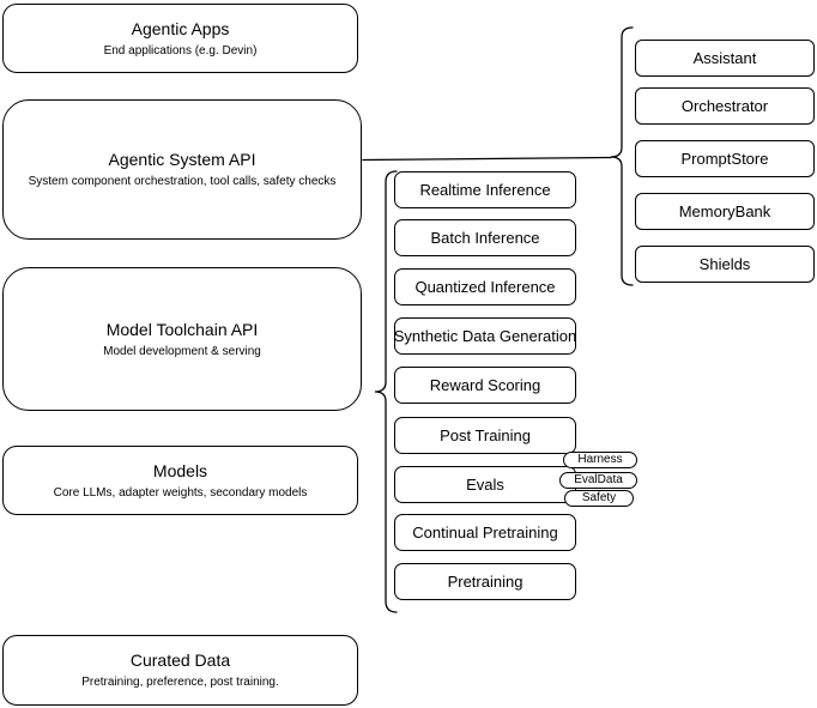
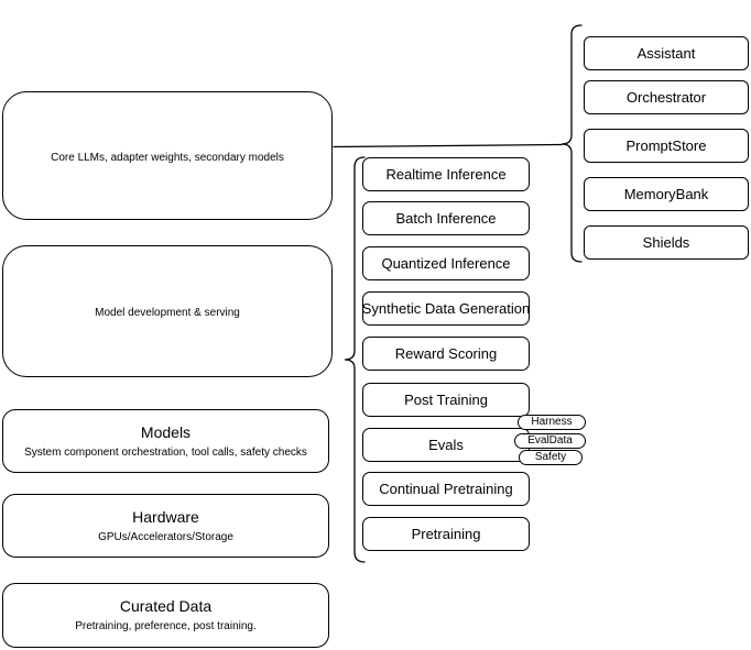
- Agentic Apps
- End applications (e.g. Devin)
- Agentic System API
- System component orchestration, tool calls, safety checks
+ Core LLMs, adapter weights, secondary models
- Model Toolchain API
  Model development & serving
  Models
- Core LLMs, adapter weights, secondary models
+ System component orchestration, tool calls, safety checks
+ Hardware
+ GPUs/Accelerators/Storage
  Curated Data
  Pretraining, preference, post training.
  Realtime Inference
  Batch Inference
  Quantized Inference
  Synthetic Data Generation
  Reward Scoring
  Post Training
  Evals
  Continual Pretraining
  Pretraining
  Harness
  EvalData
  Safety
  Assistant
  Orchestrator
  PromptStore
  MemoryBank
  Shields
